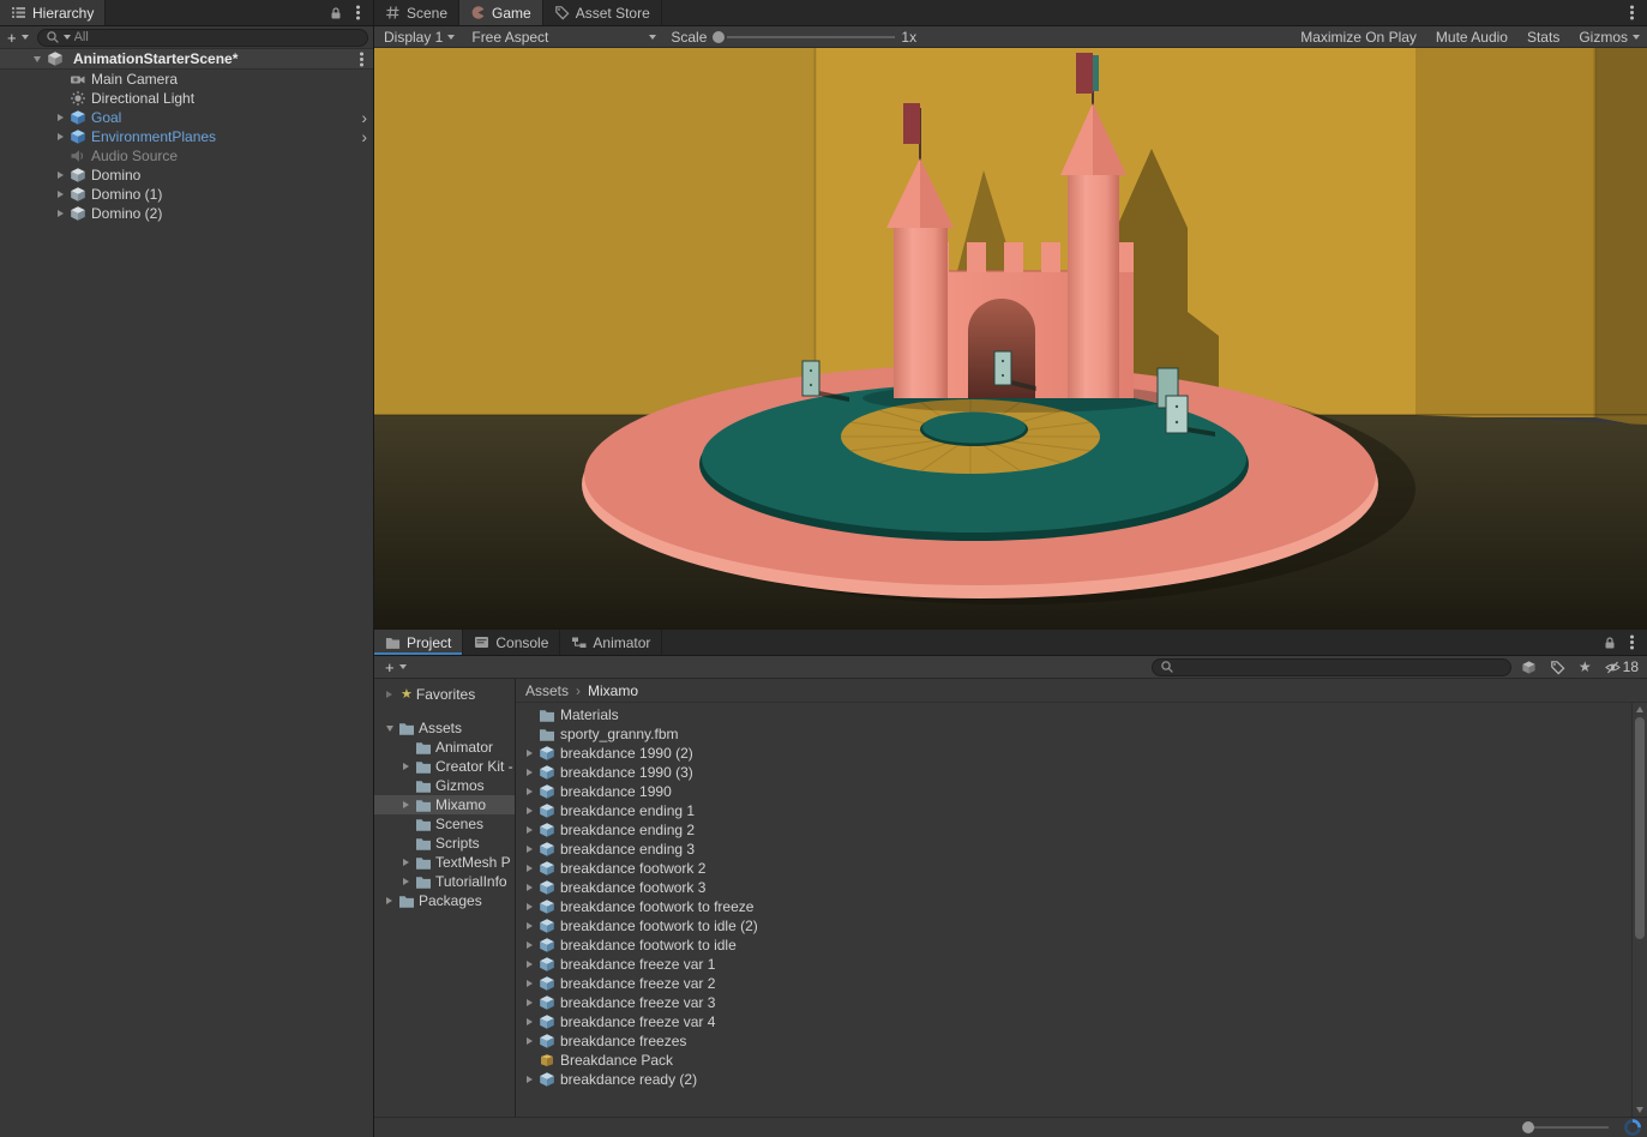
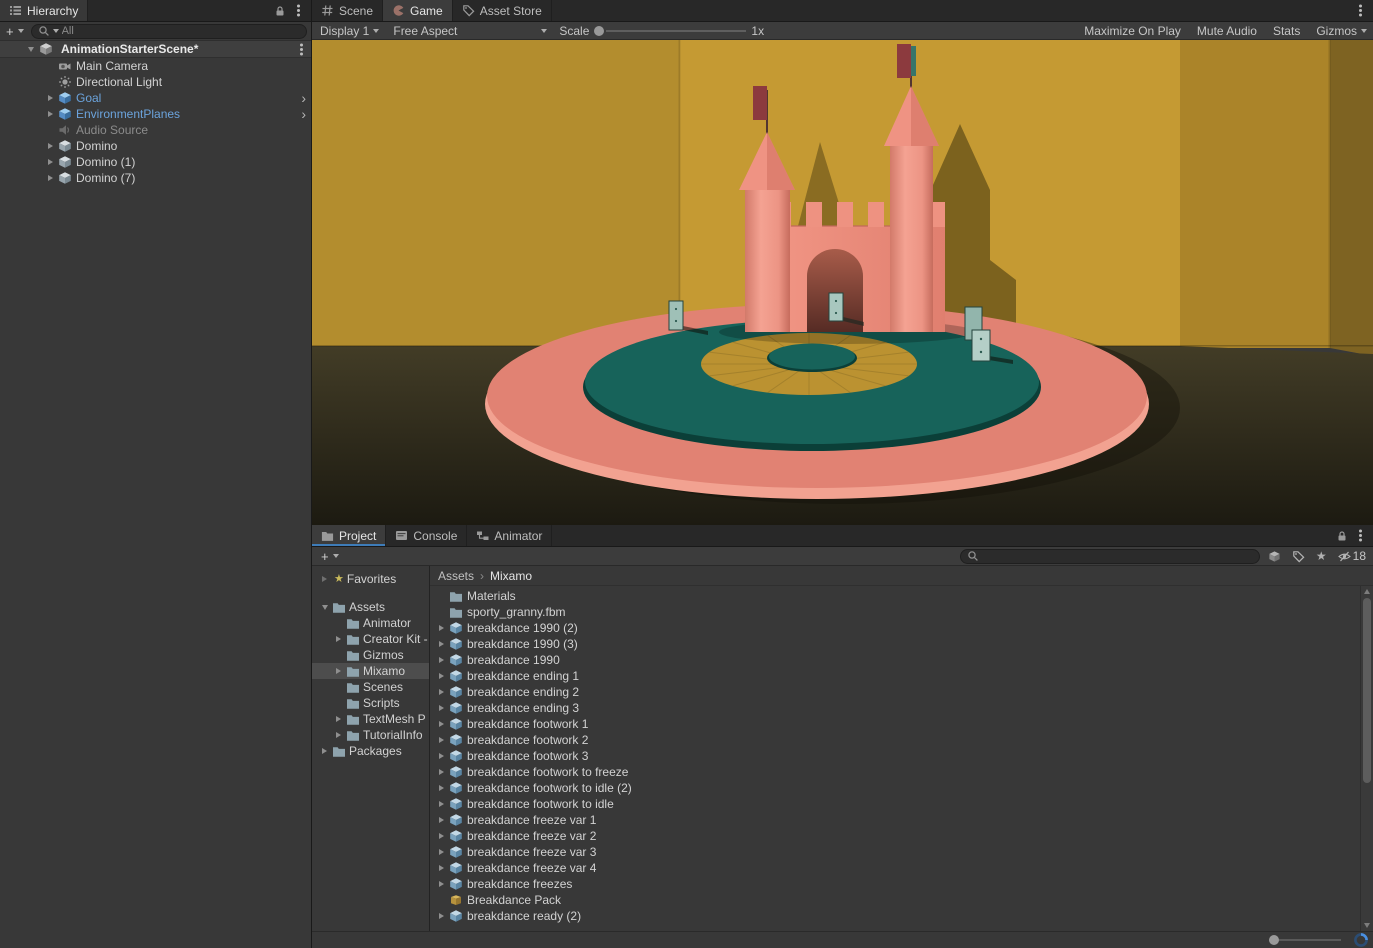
  Hierarchy
  +
  All
  AnimationStarterScene*
  Main Camera
  Directional Light
  Goal
  ›
  EnvironmentPlanes
  ›
  Audio Source
  Domino
  Domino (1)
- Domino (2)
+ Domino (7)
  Scene
  Game
  Asset Store
  Display 1
  Free Aspect
  Scale
  1x
  Maximize On Play
  Mute Audio
  Stats
  Gizmos
  Project
  Console
  Animator
  +
  ★
  18
  ★
  Favorites
  Assets
  Animator
  Creator Kit -
  Gizmos
  Mixamo
  Scenes
  Scripts
  TextMesh P
  TutorialInfo
  Packages
  Assets
  ›
  Mixamo
  Materials
  sporty_granny.fbm
  breakdance 1990 (2)
  breakdance 1990 (3)
  breakdance 1990
  breakdance ending 1
  breakdance ending 2
  breakdance ending 3
+ breakdance footwork 1
  breakdance footwork 2
  breakdance footwork 3
  breakdance footwork to freeze
  breakdance footwork to idle (2)
  breakdance footwork to idle
  breakdance freeze var 1
  breakdance freeze var 2
  breakdance freeze var 3
  breakdance freeze var 4
  breakdance freezes
  Breakdance Pack
  breakdance ready (2)
